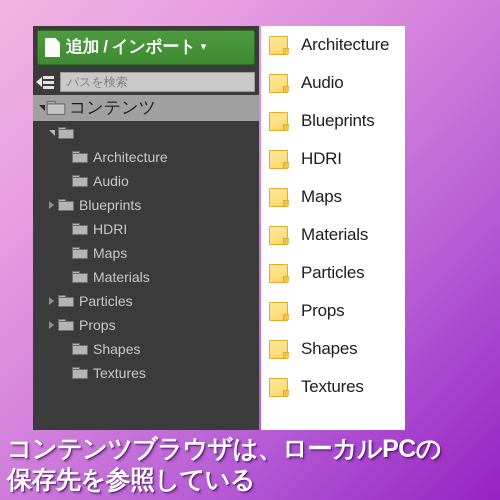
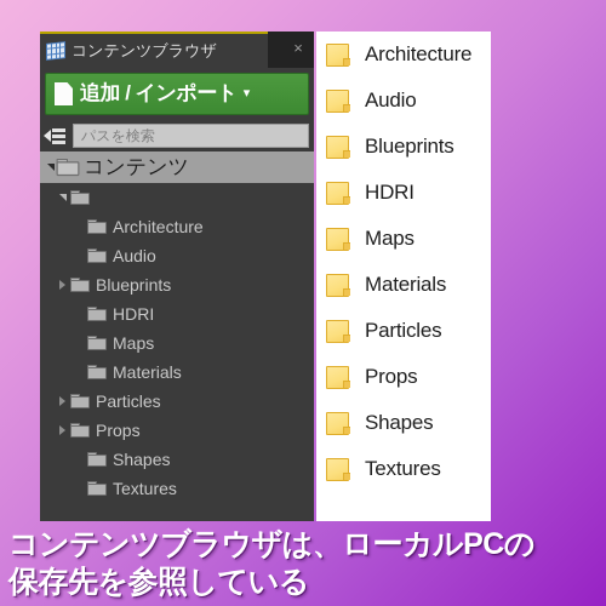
+ コンテンツブラウザ
+ ×
  追加 / インポート
  ▾
  パスを検索
  コンテンツ
  Architecture
  Audio
  Blueprints
  HDRI
  Maps
  Materials
  Particles
  Props
  Shapes
  Textures
  Architecture
  Audio
  Blueprints
  HDRI
  Maps
  Materials
  Particles
  Props
  Shapes
  Textures
  コンテンツブラウザは、ローカルPCの
  保存先を参照している
